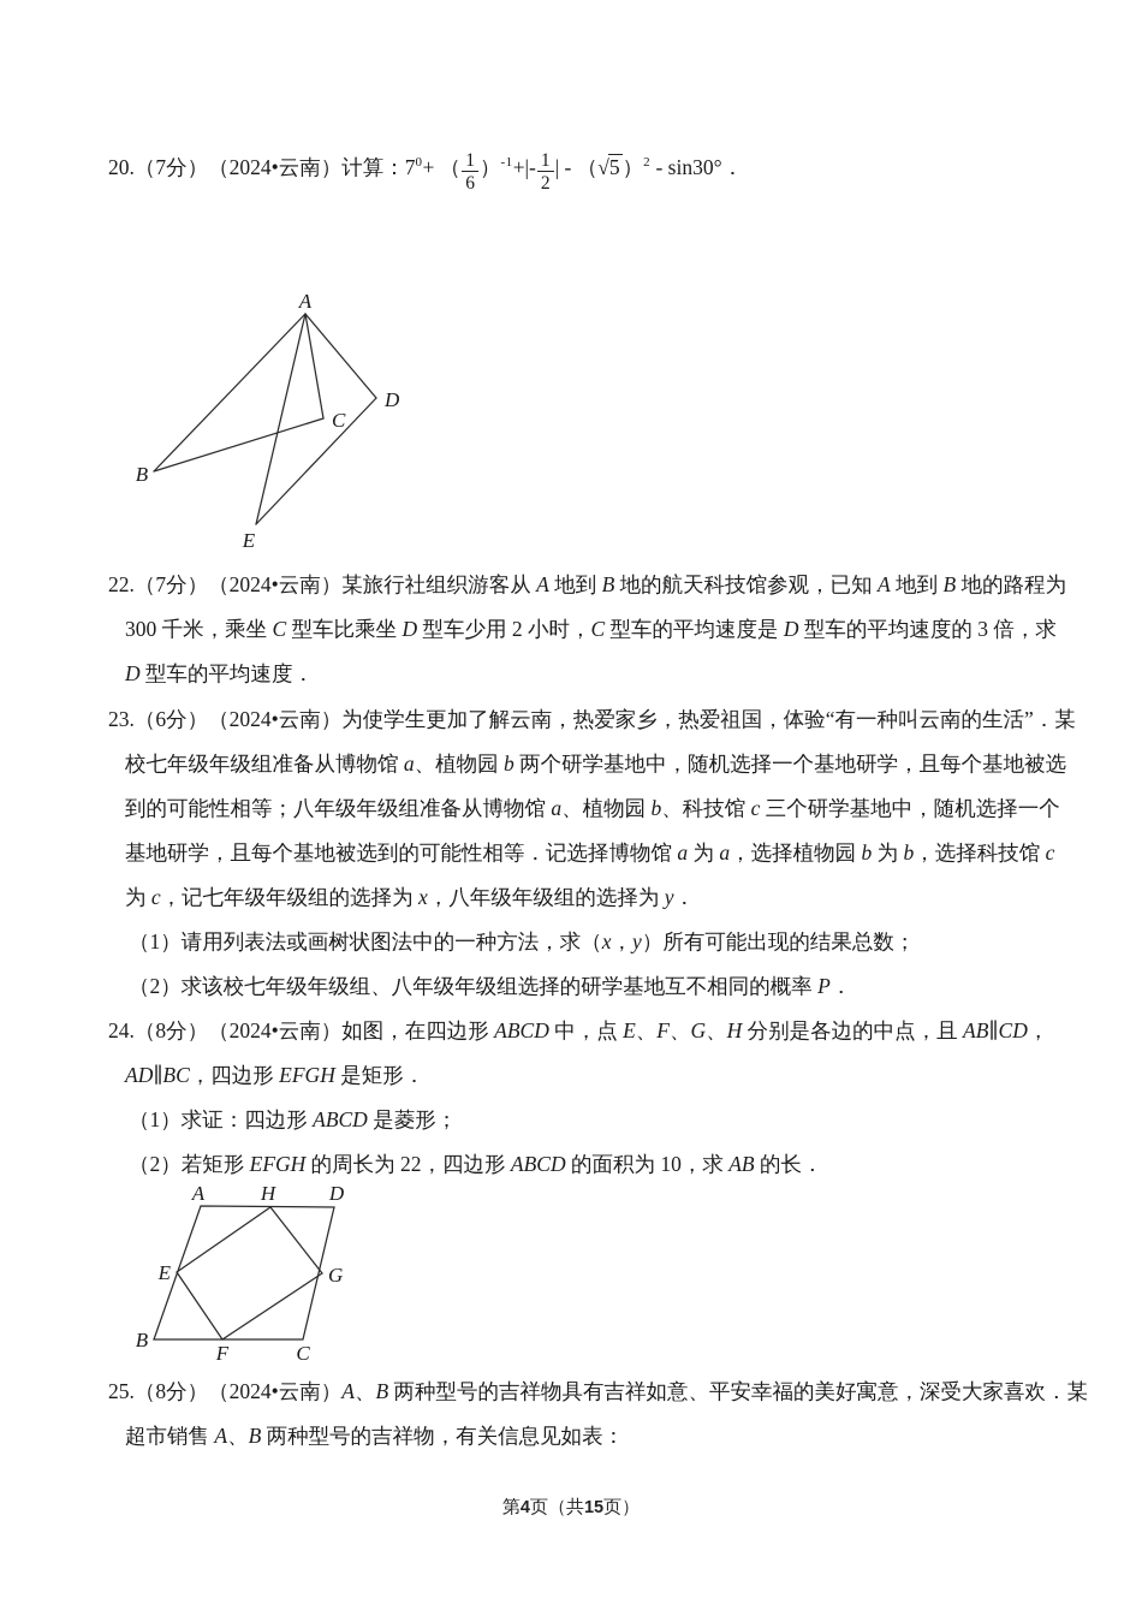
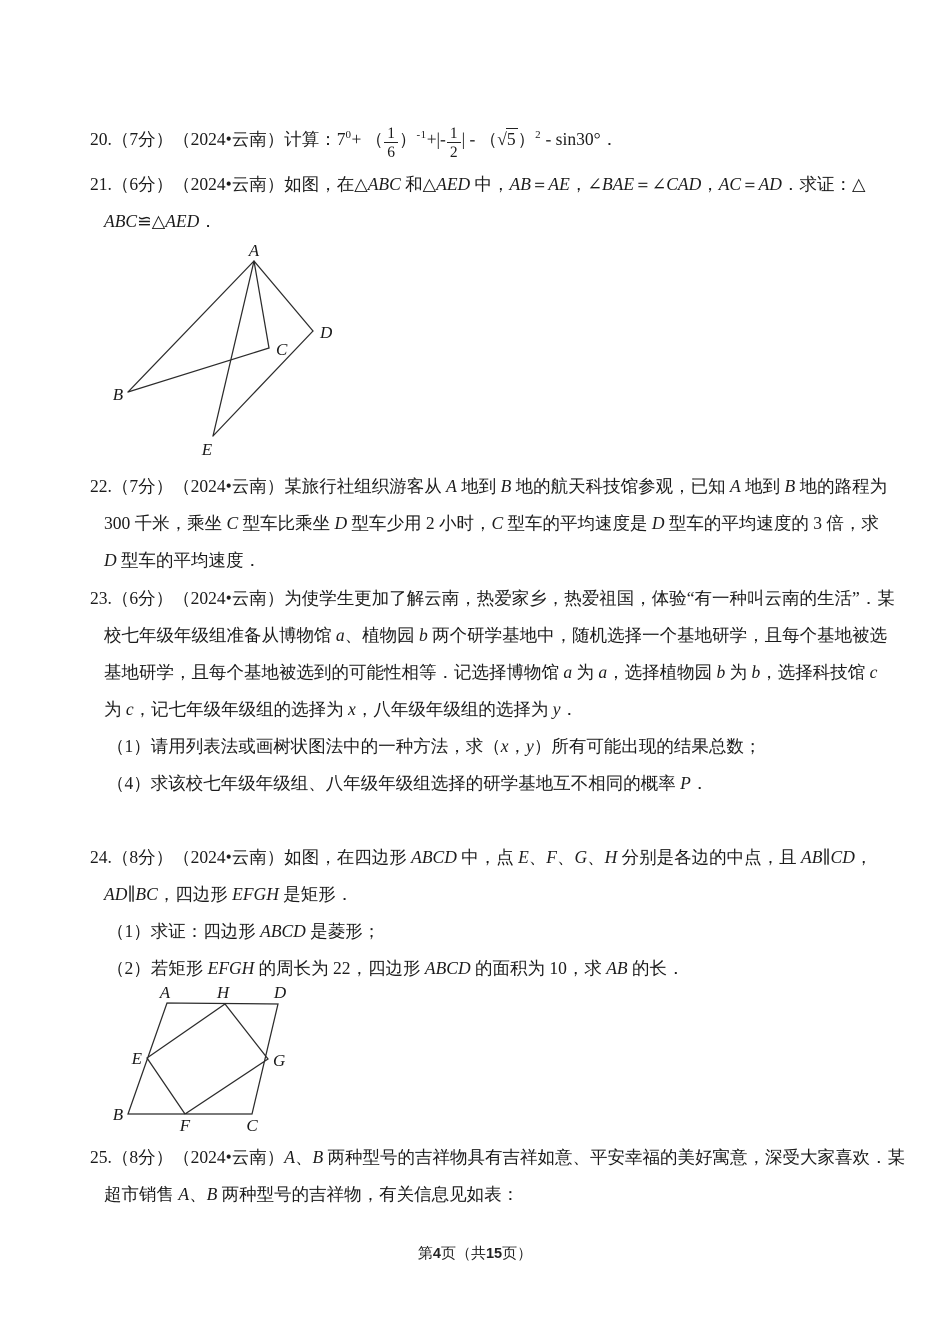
  20.（7分）（2024•云南）计算：70+ （
  1
  6
  ）-1+|-
  1
  2
  | - （√5）2 - sin30°．
+ 21.（6分）（2024•云南）如图，在△ABC 和△AED 中，AB＝AE，∠BAE＝∠CAD，AC＝AD．求证：△
+ ABC≌△AED．
  A
  B
  C
  D
  E
  22.（7分）（2024•云南）某旅行社组织游客从 A 地到 B 地的航天科技馆参观，已知 A 地到 B 地的路程为
  300 千米，乘坐 C 型车比乘坐 D 型车少用 2 小时，C 型车的平均速度是 D 型车的平均速度的 3 倍，求
  D 型车的平均速度．
  23.（6分）（2024•云南）为使学生更加了解云南，热爱家乡，热爱祖国，体验“有一种叫云南的生活”．某
  校七年级年级组准备从博物馆 a、植物园 b 两个研学基地中，随机选择一个基地研学，且每个基地被选
- 到的可能性相等；八年级年级组准备从博物馆 a、植物园 b、科技馆 c 三个研学基地中，随机选择一个
  基地研学，且每个基地被选到的可能性相等．记选择博物馆 a 为 a，选择植物园 b 为 b，选择科技馆 c
  为 c，记七年级年级组的选择为 x，八年级年级组的选择为 y．
  （1）请用列表法或画树状图法中的一种方法，求（x，y）所有可能出现的结果总数；
- （2）求该校七年级年级组、八年级年级组选择的研学基地互不相同的概率 P．
+ （4）求该校七年级年级组、八年级年级组选择的研学基地互不相同的概率 P．
  24.（8分）（2024•云南）如图，在四边形 ABCD 中，点 E、F、G、H 分别是各边的中点，且 AB∥CD，
  AD∥BC，四边形 EFGH 是矩形．
  （1）求证：四边形 ABCD 是菱形；
  （2）若矩形 EFGH 的周长为 22，四边形 ABCD 的面积为 10，求 AB 的长．
  A
  H
  D
  E
  G
  B
  F
  C
  25.（8分）（2024•云南）A、B 两种型号的吉祥物具有吉祥如意、平安幸福的美好寓意，深受大家喜欢．某
  超市销售 A、B 两种型号的吉祥物，有关信息见如表：
  第4页（共15页）
